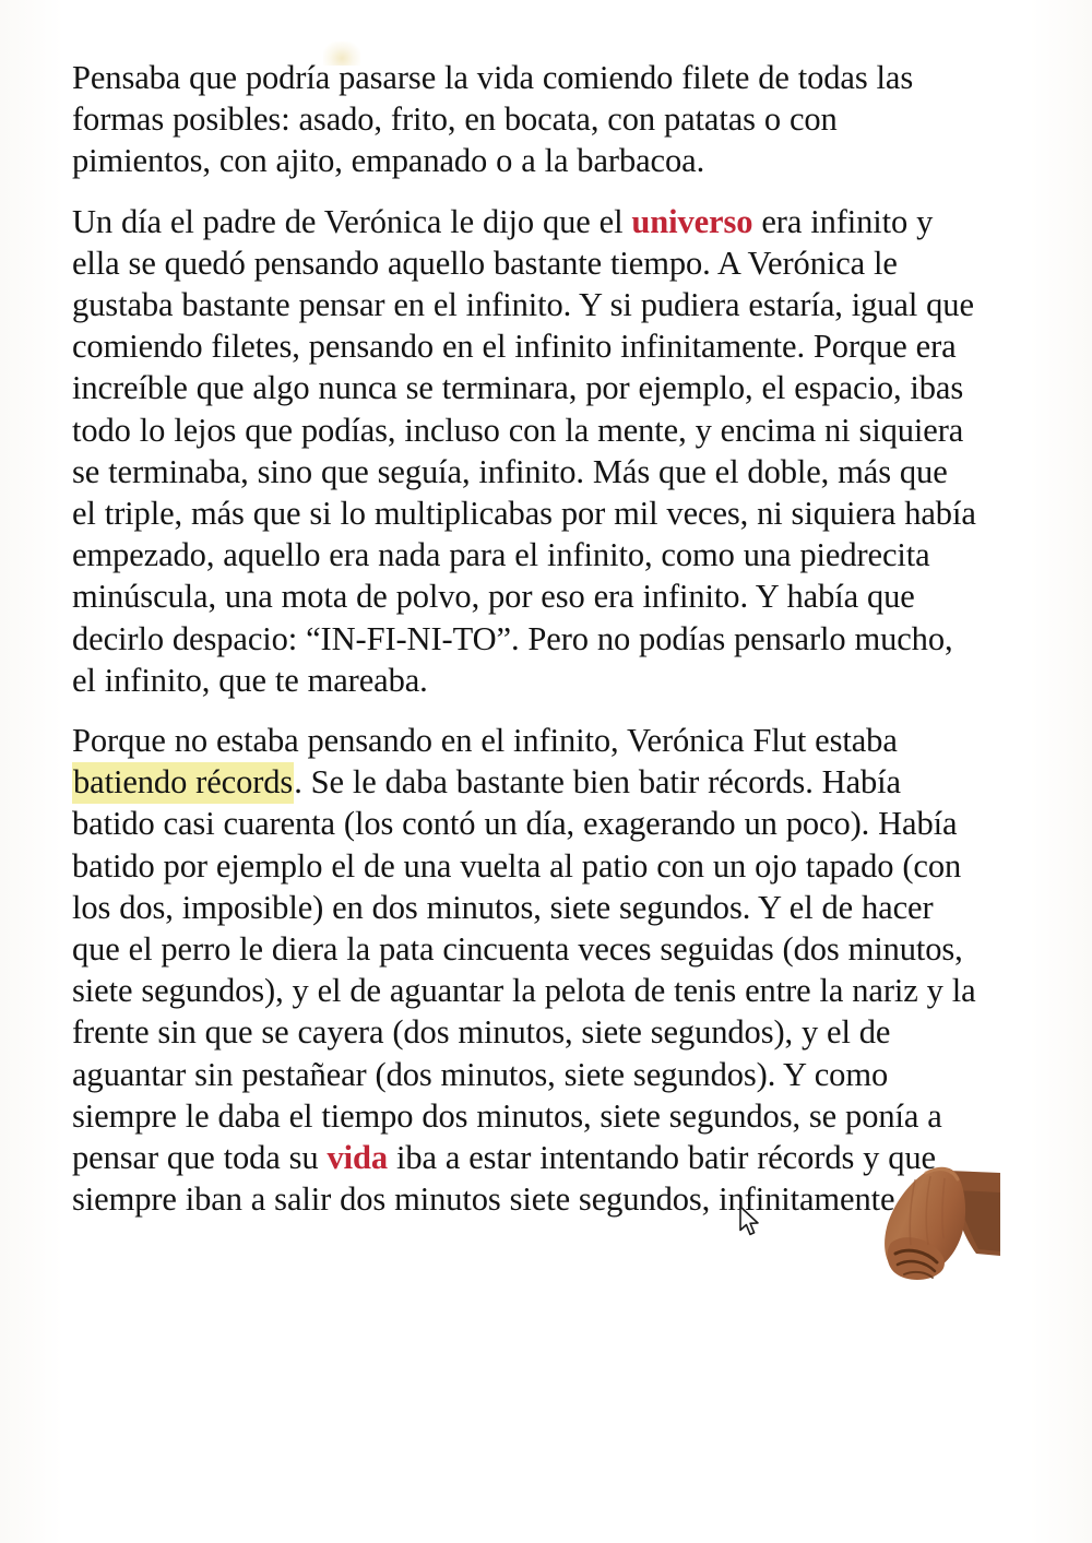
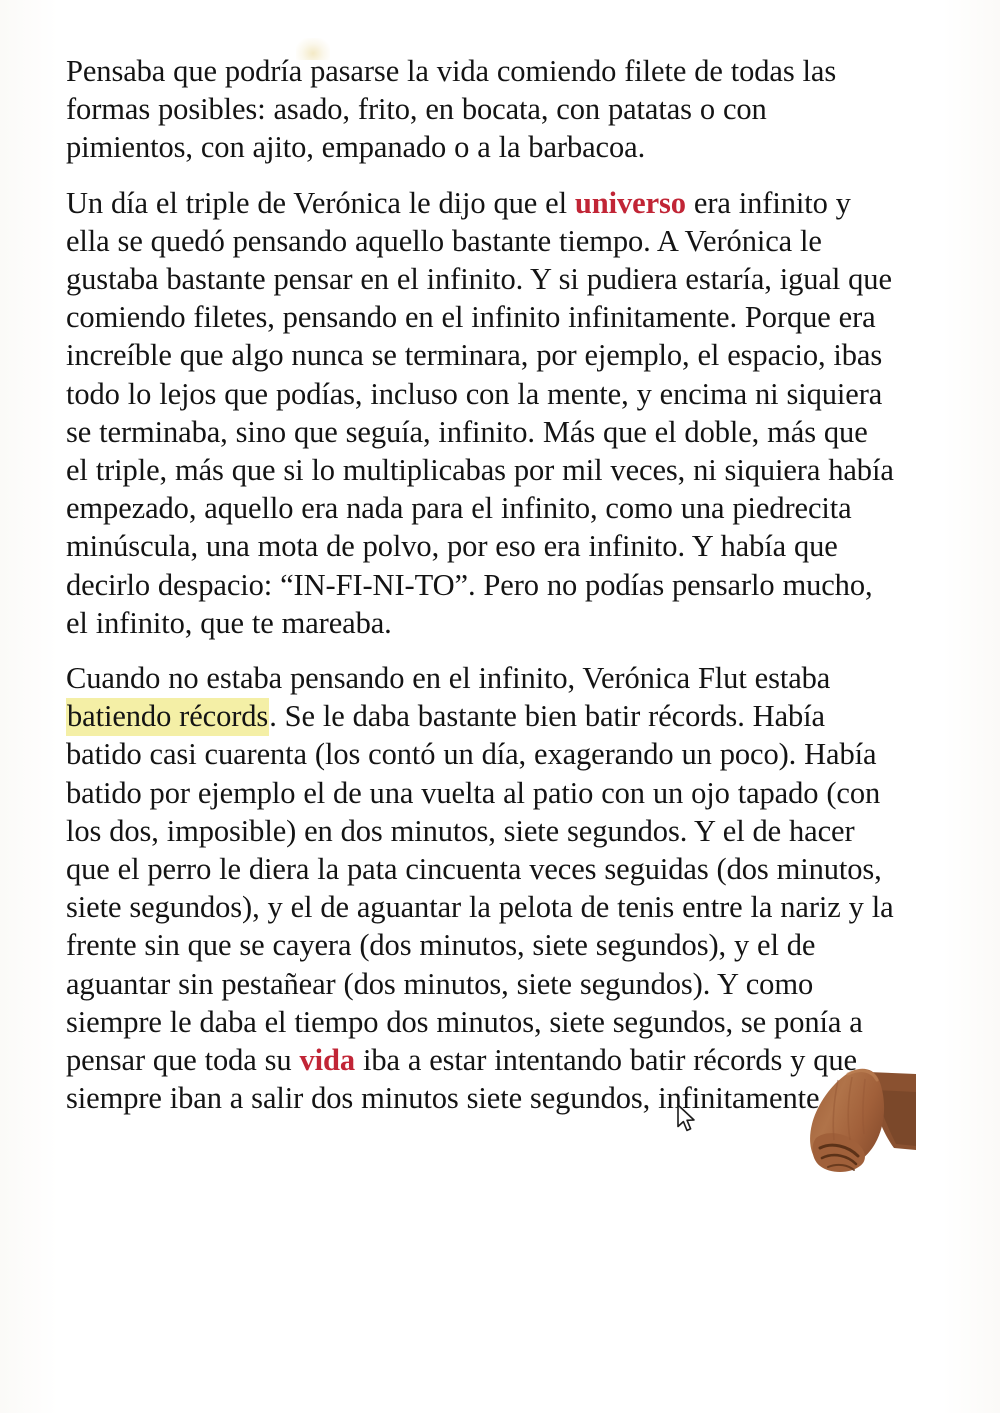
  Pensaba que podría pasarse la vida comiendo filete de todas las formas posibles: asado, frito, en bocata, con patatas o con pimientos, con ajito, empanado o a la barbacoa.
- Un día el padre de Verónica le dijo que el universo era infinito y ella se quedó pensando aquello bastante tiempo. A Verónica le gustaba bastante pensar en el infinito. Y si pudiera estaría, igual que comiendo filetes, pensando en el infinito infinitamente. Porque era increíble que algo nunca se terminara, por ejemplo, el espacio, ibas todo lo lejos que podías, incluso con la mente, y encima ni siquiera se terminaba, sino que seguía, infinito. Más que el doble, más que el triple, más que si lo multiplicabas por mil veces, ni siquiera había empezado, aquello era nada para el infinito, como una piedrecita minúscula, una mota de polvo, por eso era infinito. Y había que decirlo despacio: “IN-FI-NI-TO”. Pero no podías pensarlo mucho, el infinito, que te mareaba.
+ Un día el triple de Verónica le dijo que el universo era infinito y ella se quedó pensando aquello bastante tiempo. A Verónica le gustaba bastante pensar en el infinito. Y si pudiera estaría, igual que comiendo filetes, pensando en el infinito infinitamente. Porque era increíble que algo nunca se terminara, por ejemplo, el espacio, ibas todo lo lejos que podías, incluso con la mente, y encima ni siquiera se terminaba, sino que seguía, infinito. Más que el doble, más que el triple, más que si lo multiplicabas por mil veces, ni siquiera había empezado, aquello era nada para el infinito, como una piedrecita minúscula, una mota de polvo, por eso era infinito. Y había que decirlo despacio: “IN-FI-NI-TO”. Pero no podías pensarlo mucho, el infinito, que te mareaba.
- Porque no estaba pensando en el infinito, Verónica Flut estaba batiendo récords. Se le daba bastante bien batir récords. Había batido casi cuarenta (los contó un día, exagerando un poco). Había batido por ejemplo el de una vuelta al patio con un ojo tapado (con los dos, imposible) en dos minutos, siete segundos. Y el de hacer que el perro le diera la pata cincuenta veces seguidas (dos minutos, siete segundos), y el de aguantar la pelota de tenis entre la nariz y la frente sin que se cayera (dos minutos, siete segundos), y el de aguantar sin pestañear (dos minutos, siete segundos). Y como siempre le daba el tiempo dos minutos, siete segundos, se ponía a pensar que toda su vida iba a estar intentando batir récords y que siempre iban a salir dos minutos siete segundos, infinitamente.
+ Cuando no estaba pensando en el infinito, Verónica Flut estaba batiendo récords. Se le daba bastante bien batir récords. Había batido casi cuarenta (los contó un día, exagerando un poco). Había batido por ejemplo el de una vuelta al patio con un ojo tapado (con los dos, imposible) en dos minutos, siete segundos. Y el de hacer que el perro le diera la pata cincuenta veces seguidas (dos minutos, siete segundos), y el de aguantar la pelota de tenis entre la nariz y la frente sin que se cayera (dos minutos, siete segundos), y el de aguantar sin pestañear (dos minutos, siete segundos). Y como siempre le daba el tiempo dos minutos, siete segundos, se ponía a pensar que toda su vida iba a estar intentando batir récords y que siempre iban a salir dos minutos siete segundos, infinitamente.
